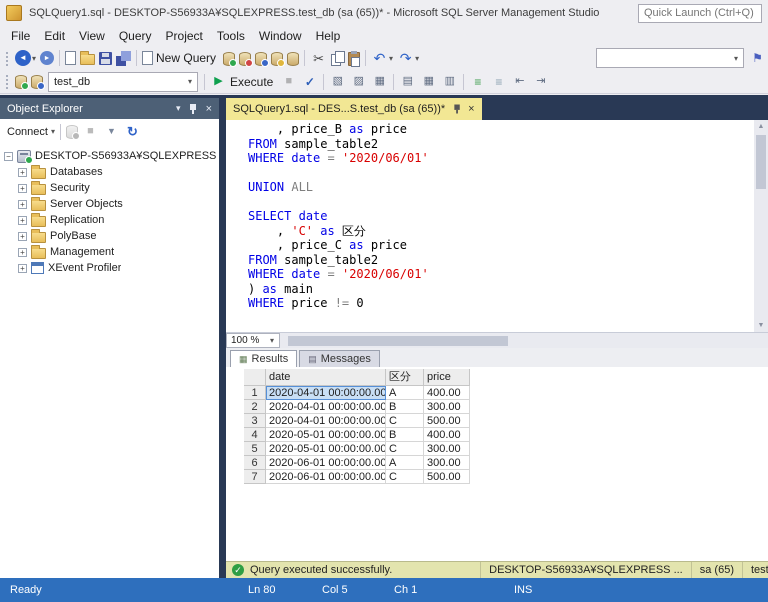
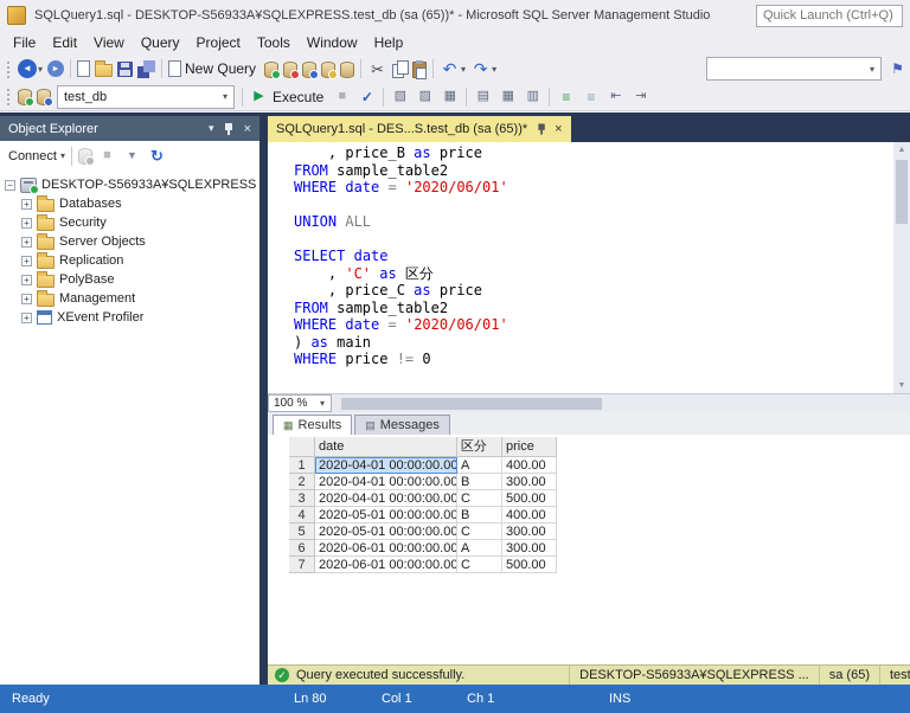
  SQLQuery1.sql - DESKTOP-S56933A¥SQLEXPRESS.test_db (sa (65))* - Microsoft SQL Server Management Studio
  Quick Launch (Ctrl+Q)
  File
  Edit
  View
  Query
  Project
  Tools
  Window
  Help
  ◄
  ▾
  New Query
  ✂
  ↶
  ▾
  ↷
  ▾
  ▾
  ⚑
  test_db
  ▾
  ▶
  Execute
  ■
  ✓
  ▧
  ▨
  ▦
  ▤
  ▦
  ▥
  ≡
  ≡
  ⇤
  ⇥
  Object Explorer
  ▾
  ×
  Connect
  ▾
  ■
  ▼
  ↻
  −
  DESKTOP-S56933A¥SQLEXPRESS
  +
  Databases
  +
  Security
  +
  Server Objects
  +
  Replication
  +
  PolyBase
  +
  Management
  +
  XEvent Profiler
  SQLQuery1.sql - DES...S.test_db (sa (65))*
  ×
  , price_B as price
  FROM sample_table2
  WHERE date = '2020/06/01'
  UNION ALL
  SELECT date
  , 'C' as 区分
  , price_C as price
  FROM sample_table2
  WHERE date = '2020/06/01'
  ) as main
  WHERE price != 0
  100 %
  ▾
  ▦
  Results
  ▤
  Messages
  date
  区分
  price
  1
  2020-04-01 00:00:00.00
  A
  400.00
  2
  2020-04-01 00:00:00.00
  B
  300.00
  3
  2020-04-01 00:00:00.00
  C
  500.00
  4
  2020-05-01 00:00:00.00
  B
  400.00
  5
  2020-05-01 00:00:00.00
  C
  300.00
  6
  2020-06-01 00:00:00.00
  A
  300.00
  7
  2020-06-01 00:00:00.00
  C
  500.00
  ✓
  Query executed successfully.
  DESKTOP-S56933A¥SQLEXPRESS ...
  sa (65)
  Ready
  Ln 80
- Col 5
+ Col 1
  Ch 1
  INS
